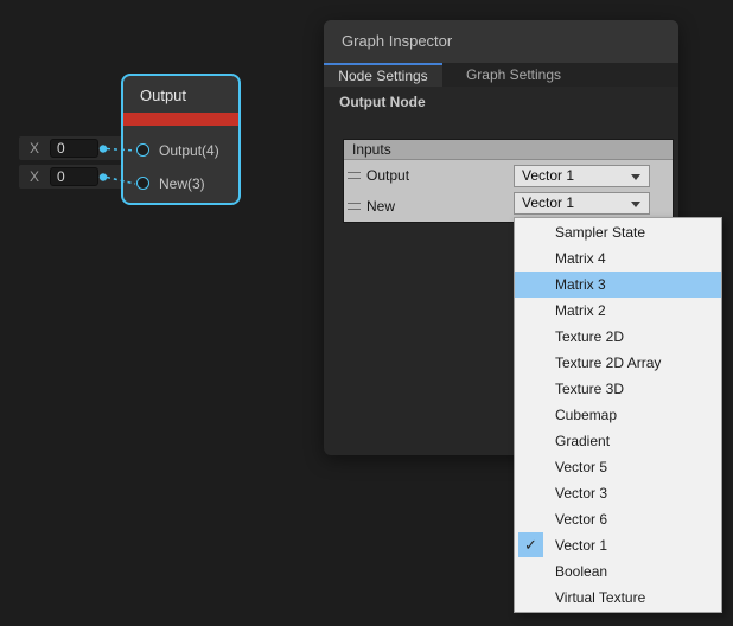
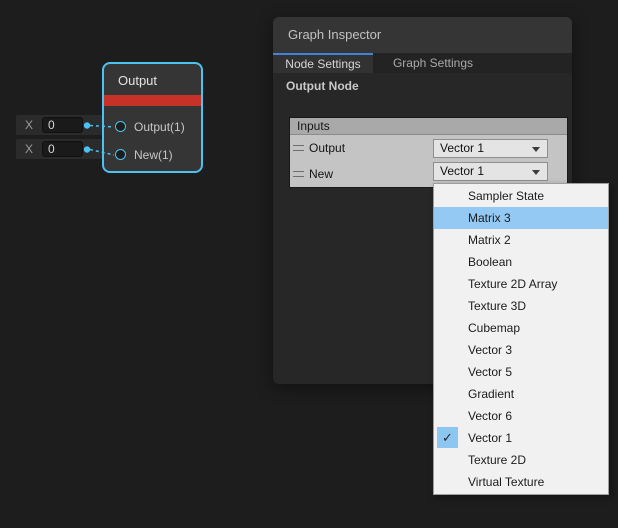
  X
  0
  X
  0
  Output
- Output(4)
+ Output(1)
- New(3)
+ New(1)
  Graph Inspector
  Node Settings
  Graph Settings
  Output Node
  Inputs
  Output
  Vector 1
  New
  Vector 1
  Sampler State
- Matrix 4
  Matrix 3
  Matrix 2
- Texture 2D
+ Boolean
  Texture 2D Array
  Texture 3D
  Cubemap
- Gradient
+ Vector 3
  Vector 5
- Vector 3
+ Gradient
  Vector 6
  ✓
  Vector 1
- Boolean
+ Texture 2D
  Virtual Texture
